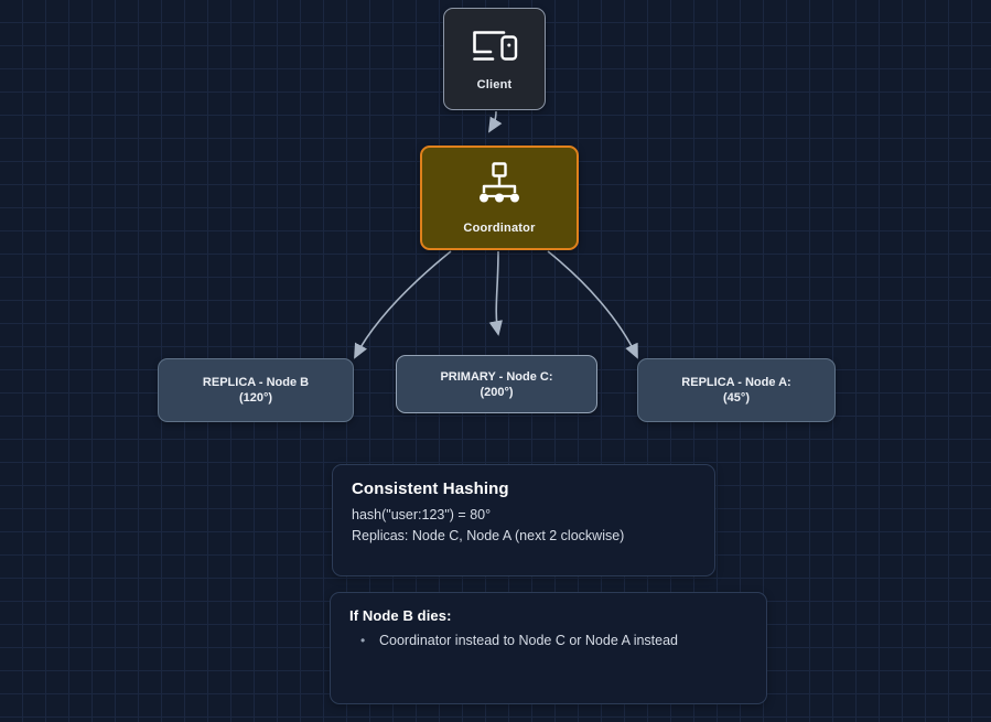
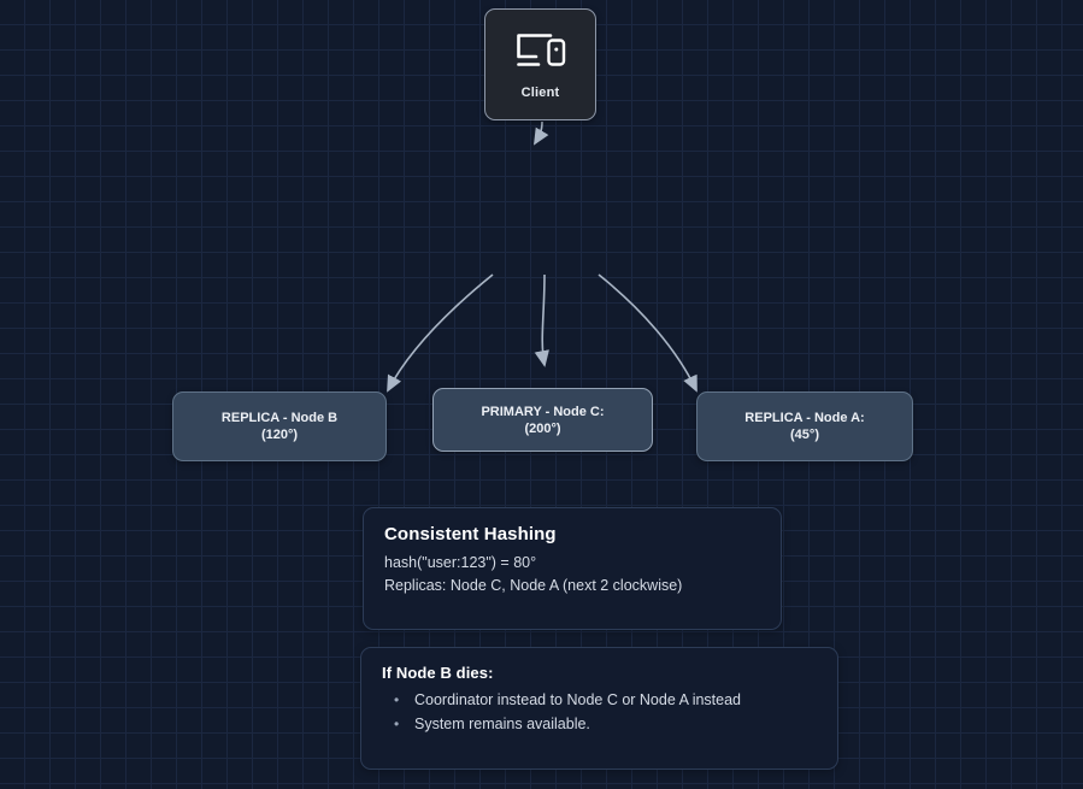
  Client
- Coordinator
  REPLICA - Node B
  (120°)
  PRIMARY - Node C:
  (200°)
  REPLICA - Node A:
  (45°)
  Consistent Hashing
  hash("user:123") = 80°
  Replicas: Node C, Node A (next 2 clockwise)
  If Node B dies:
  Coordinator instead to Node C or Node A instead
+ System remains available.
